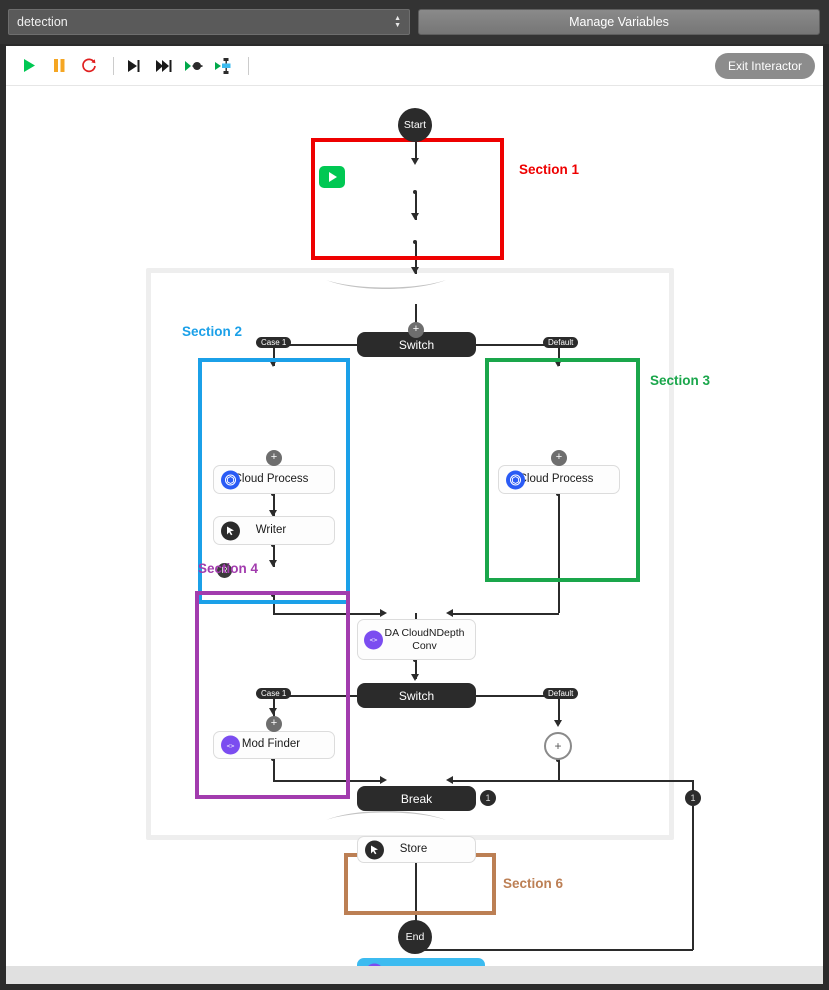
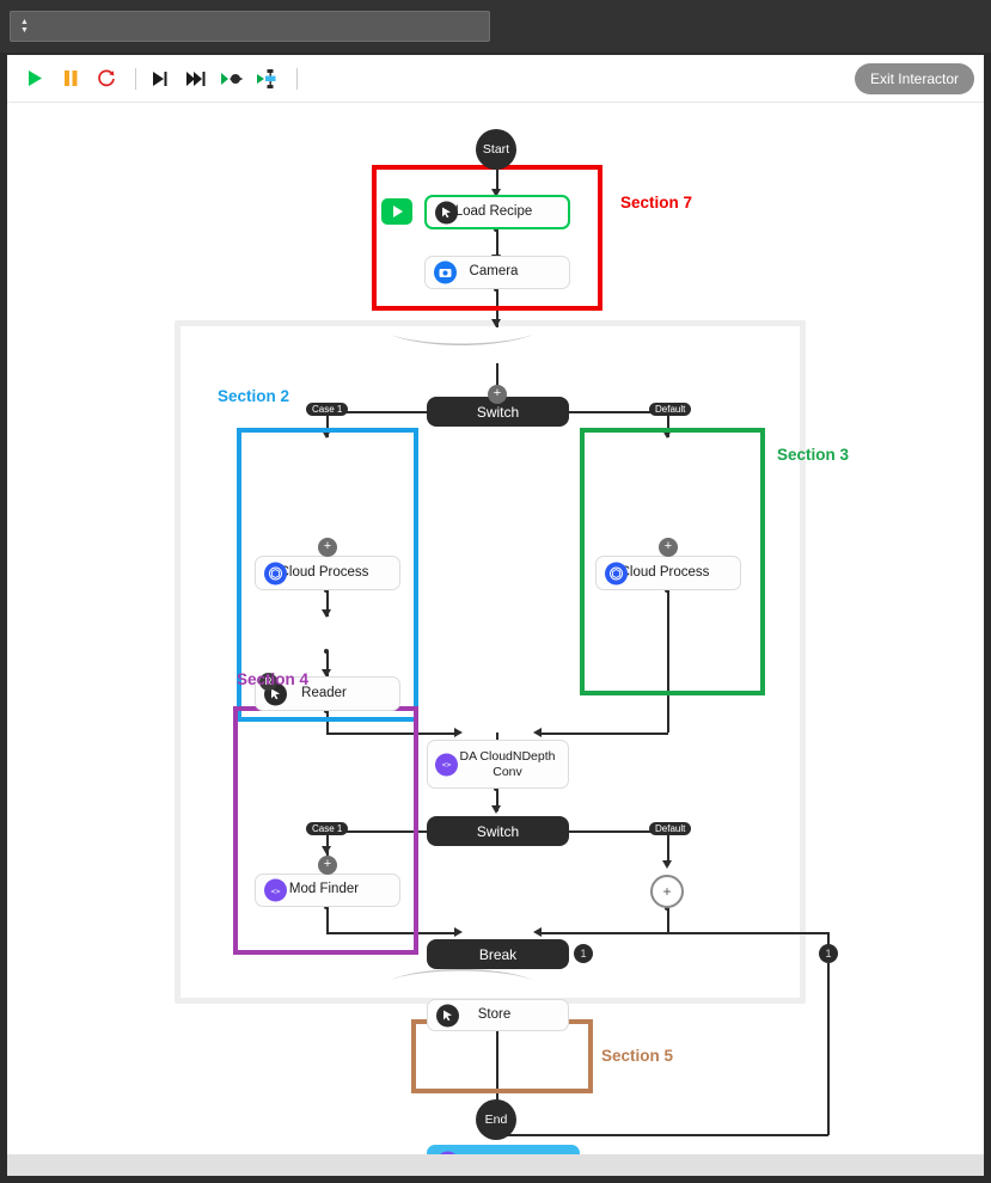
- detection
- Manage Variables
  Exit Interactor
  Start
  End
+ Load Recipe
+ Camera
  +
  Switch
  Case 1
  Default
  +
  loud Process
- Writer
  R
+ Reader
  +
  loud Process
  <>
  DA CloudNDepth Conv
  Switch
  Case 1
  Default
  +
  <>
  Mod Finder
  +
  Break
  1
  1
  Store
- Section 1
+ Section 7
  Section 2
  Section 3
  Section 4
- Section 6
+ Section 5
